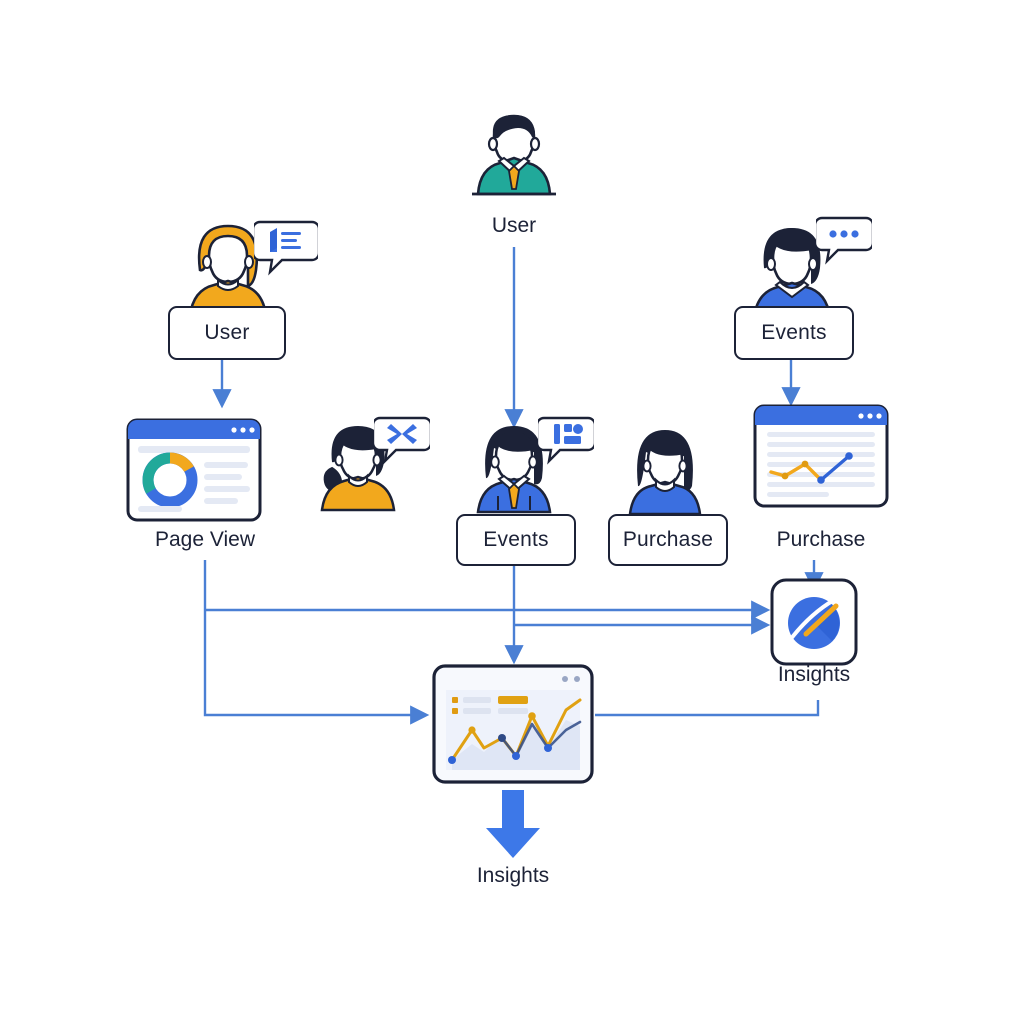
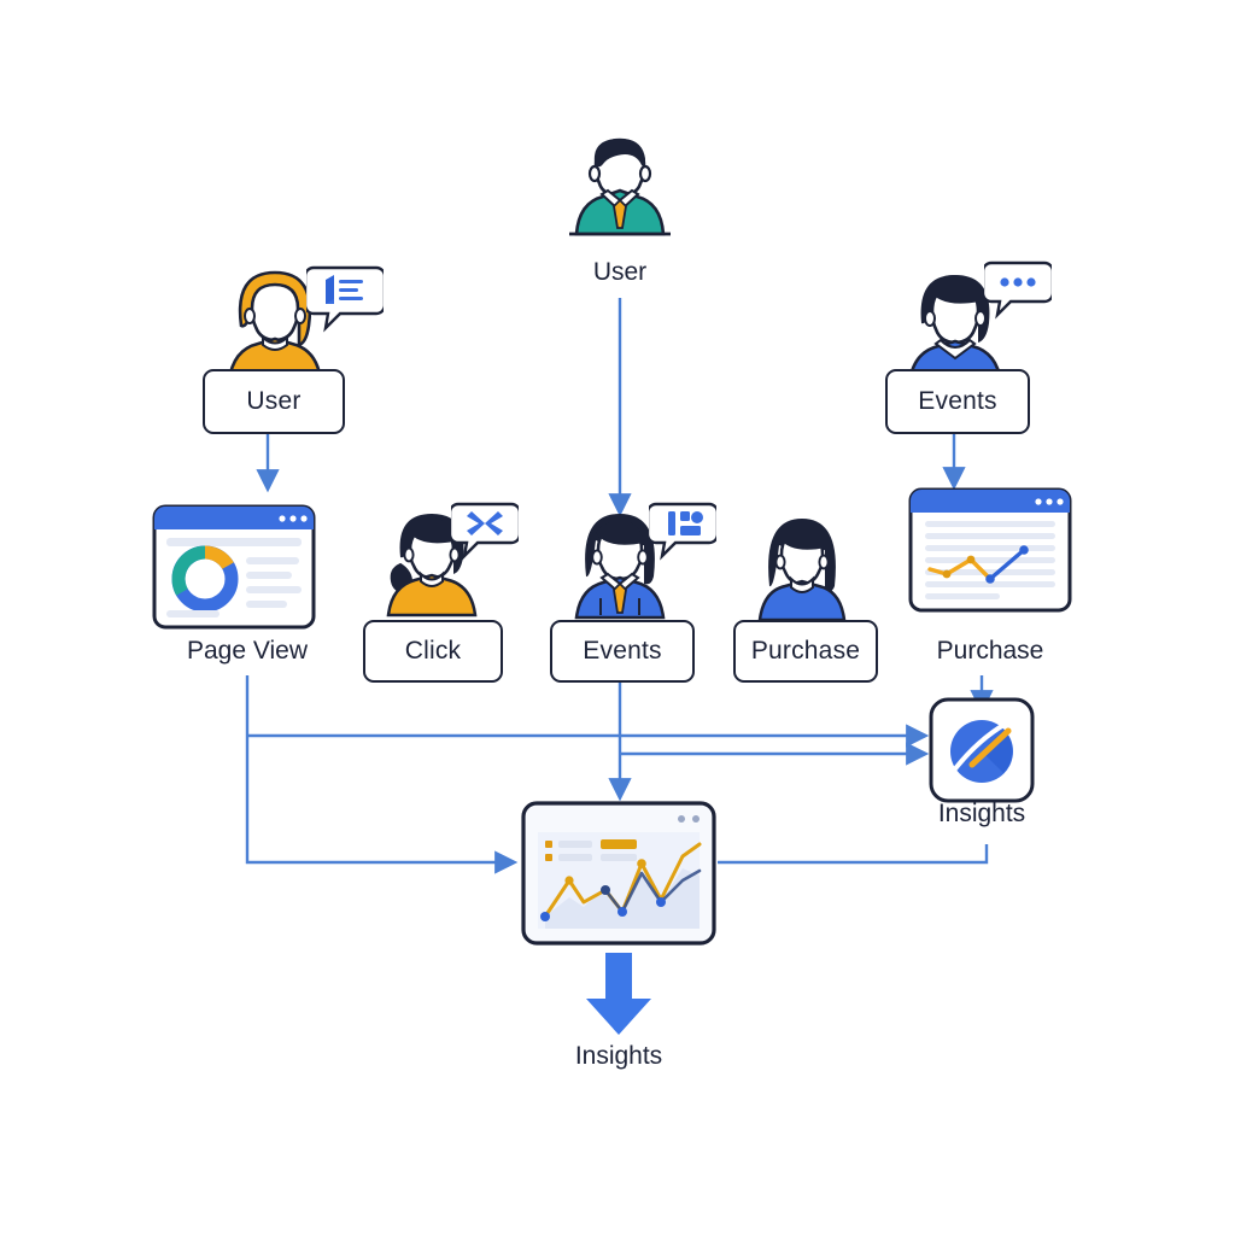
  User
  User
  Events
  Page View
+ Click
  Events
  Purchase
  Purchase
  Insights
  Insights
